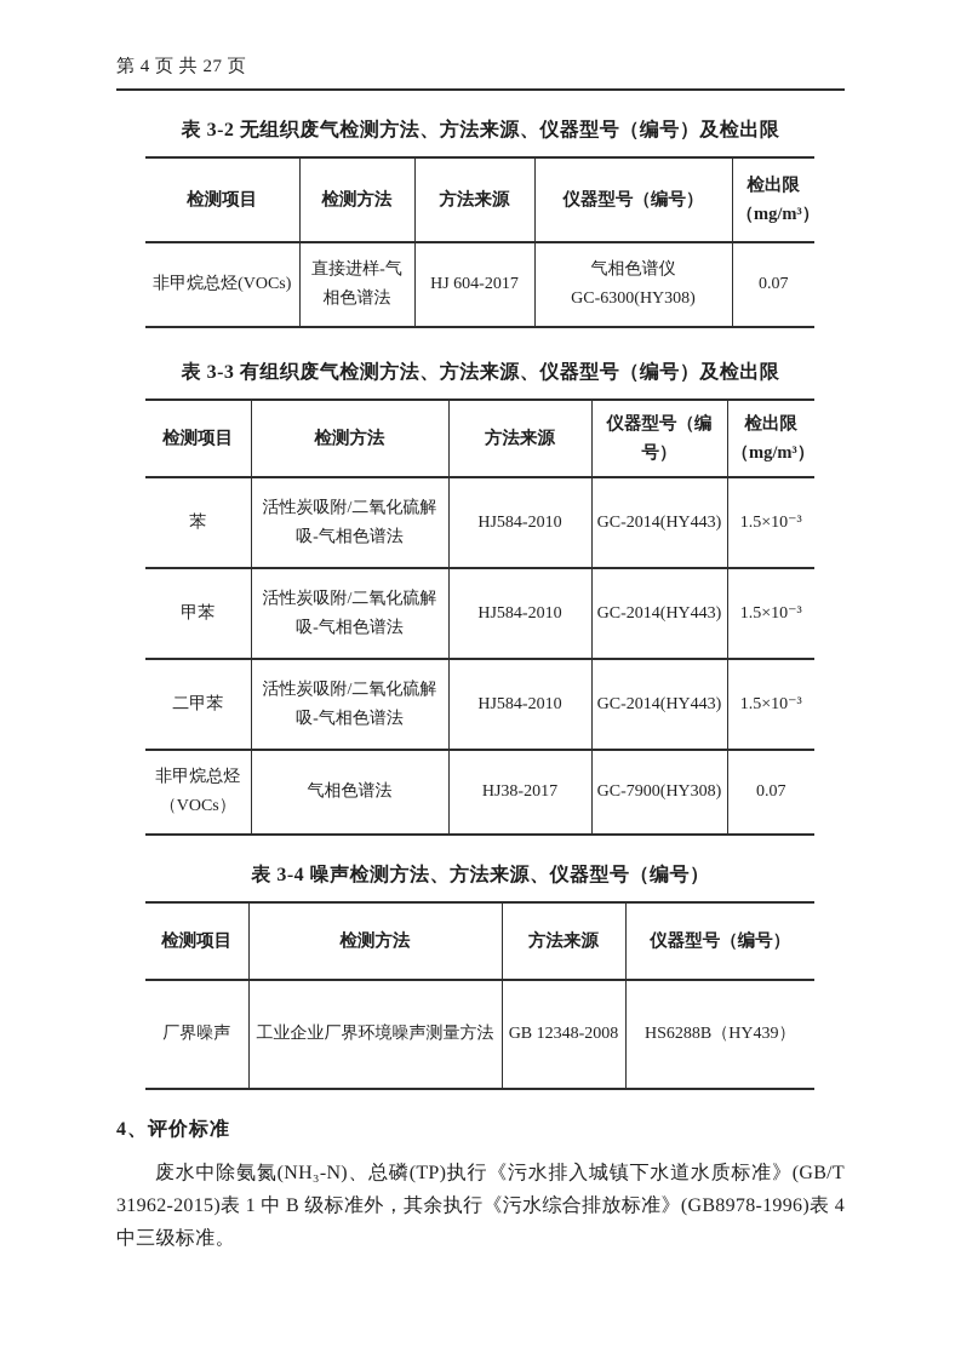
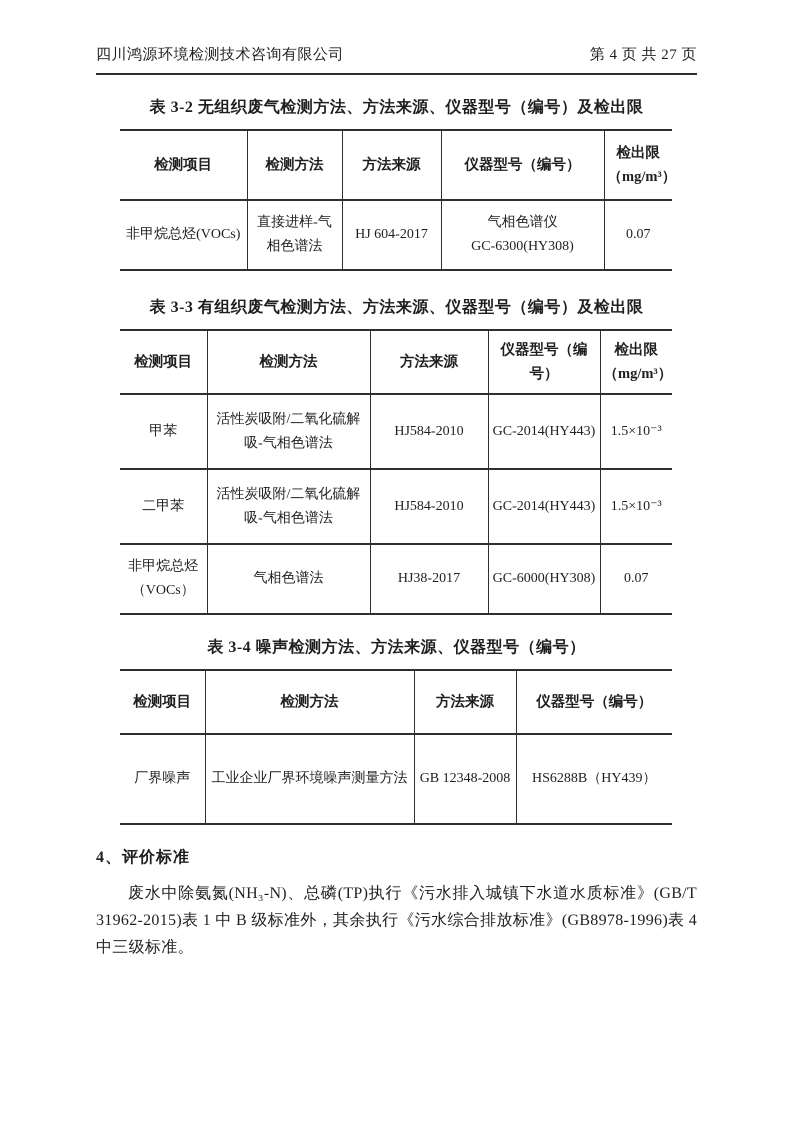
+ 四川鸿源环境检测技术咨询有限公司
  第 4 页 共 27 页
  表 3-2 无组织废气检测方法、方法来源、仪器型号（编号）及检出限
  检测项目	检测方法	方法来源	仪器型号（编号）	检出限 （mg/m³）
  非甲烷总烃(VOCs)	直接进样-气相色谱法	HJ 604-2017	气相色谱仪 GC-6300(HY308)	0.07
  表 3-3 有组织废气检测方法、方法来源、仪器型号（编号）及检出限
  检测项目	检测方法	方法来源	仪器型号（编号）	检出限 （mg/m³）
- 苯	活性炭吸附/二氧化硫解吸-气相色谱法	HJ584-2010	GC-2014(HY443)	1.5×10⁻³
  甲苯	活性炭吸附/二氧化硫解吸-气相色谱法	HJ584-2010	GC-2014(HY443)	1.5×10⁻³
  二甲苯	活性炭吸附/二氧化硫解吸-气相色谱法	HJ584-2010	GC-2014(HY443)	1.5×10⁻³
- 非甲烷总烃 （VOCs）	气相色谱法	HJ38-2017	GC-7900(HY308)	0.07
+ 非甲烷总烃 （VOCs）	气相色谱法	HJ38-2017	GC-6000(HY308)	0.07
  表 3-4 噪声检测方法、方法来源、仪器型号（编号）
  检测项目	检测方法	方法来源	仪器型号（编号）
  厂界噪声	工业企业厂界环境噪声测量方法	GB 12348-2008	HS6288B（HY439）
  4、评价标准
  废水中除氨氮(NH₃-N)、总磷(TP)执行《污水排入城镇下水道水质标准》(GB/T 31962-2015)表 1 中 B 级标准外，其余执行《污水综合排放标准》(GB8978-1996)表 4 中三级标准。
